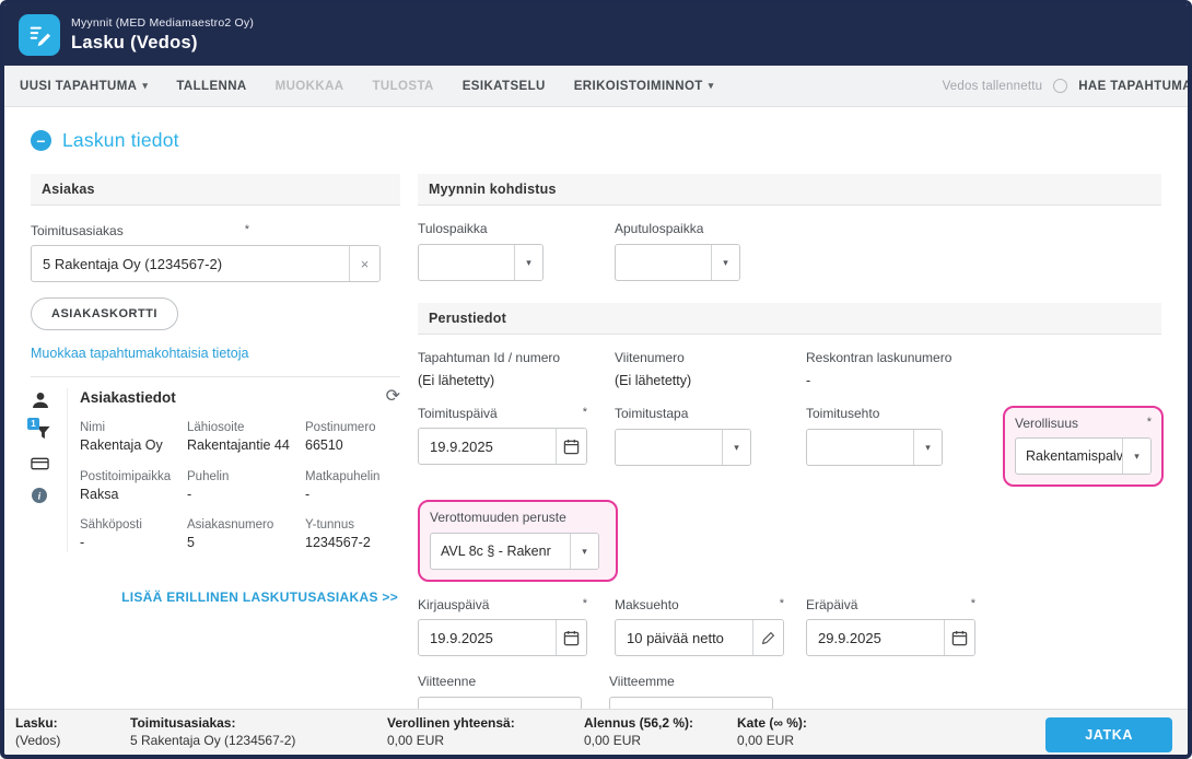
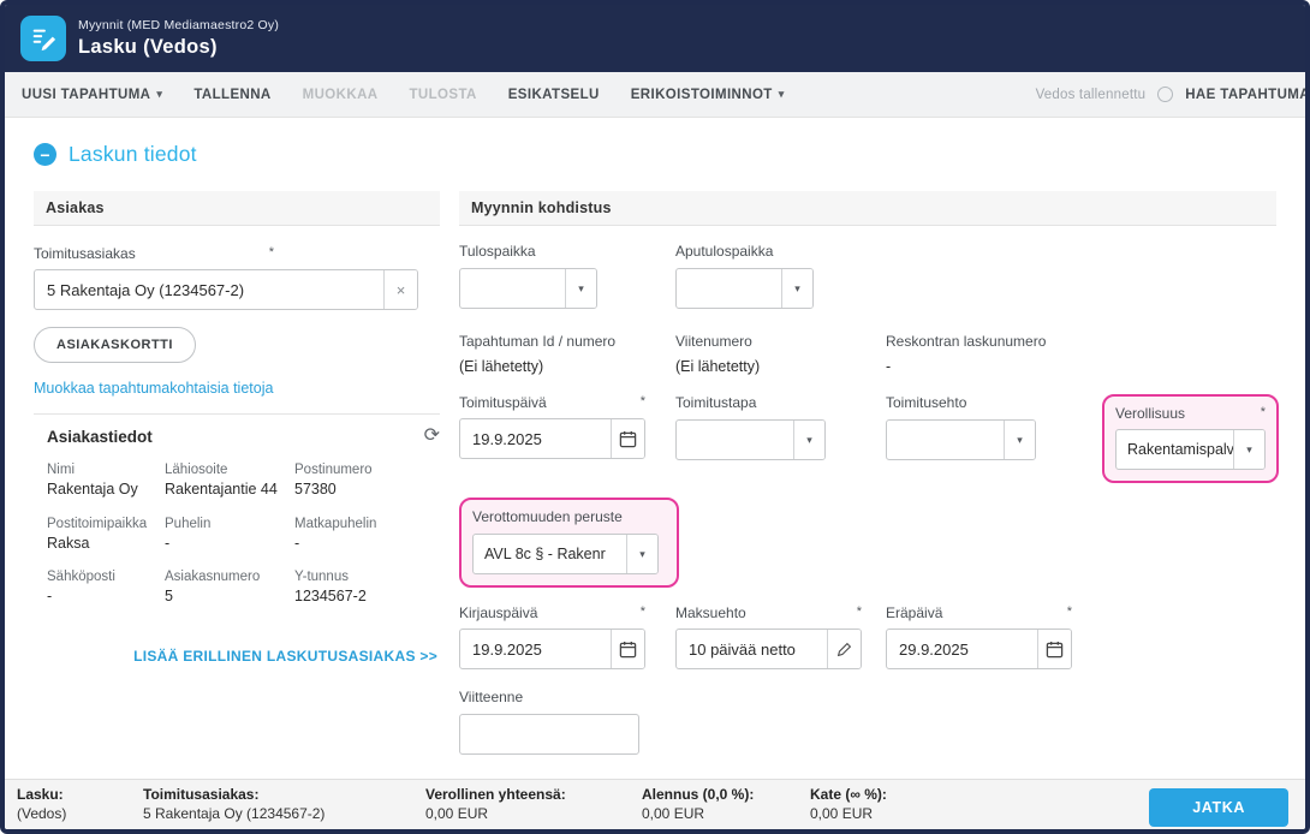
  Myynnit (MED Mediamaestro2 Oy)
  Lasku (Vedos)
  UUSI TAPAHTUMA
  ▾
  TALLENNA
  MUOKKAA
  TULOSTA
  ESIKATSELU
  ERIKOISTOIMINNOT
  ▾
  Vedos tallennettu
  HAE TAPAHTUMA
  −
  Laskun tiedot
  Asiakas
  Toimitusasiakas
  *
  5 Rakentaja Oy (1234567-2)
  ×
  ASIAKASKORTTI
  Muokkaa tapahtumakohtaisia tietoja
- 1
- i
  Asiakastiedot
  ⟳
  Nimi
  Rakentaja Oy
  Lähiosoite
  Rakentajantie 44
  Postinumero
- 66510
+ 57380
  Postitoimipaikka
  Raksa
  Puhelin
  -
  Matkapuhelin
  -
  Sähköposti
  -
  Asiakasnumero
  5
  Y-tunnus
  1234567-2
  LISÄÄ ERILLINEN LASKUTUSASIAKAS >>
  Myynnin kohdistus
  Tulospaikka
  ▾
  Aputulospaikka
  ▾
- Perustiedot
  Tapahtuman Id / numero
  (Ei lähetetty)
  Viitenumero
  (Ei lähetetty)
  Reskontran laskunumero
  -
  Toimituspäivä
  *
  19.9.2025
  Toimitustapa
  ▾
  Toimitusehto
  ▾
  Verollisuus
  *
  Rakentamispalv
  ▾
  Verottomuuden peruste
  AVL 8c § - Rakenr
  ▾
  Kirjauspäivä
  *
  19.9.2025
  Maksuehto
  *
  10 päivää netto
  Eräpäivä
  *
  29.9.2025
  Viitteenne
- Viitteemme
  Lasku:
  (Vedos)
  Toimitusasiakas:
  5 Rakentaja Oy (1234567-2)
  Verollinen yhteensä:
  0,00 EUR
- Alennus (56,2 %):
+ Alennus (0,0 %):
  0,00 EUR
  Kate (∞ %):
  0,00 EUR
  JATKA
